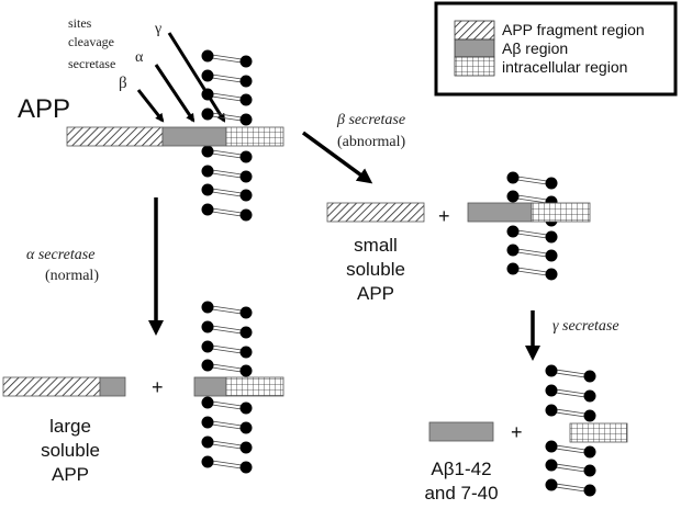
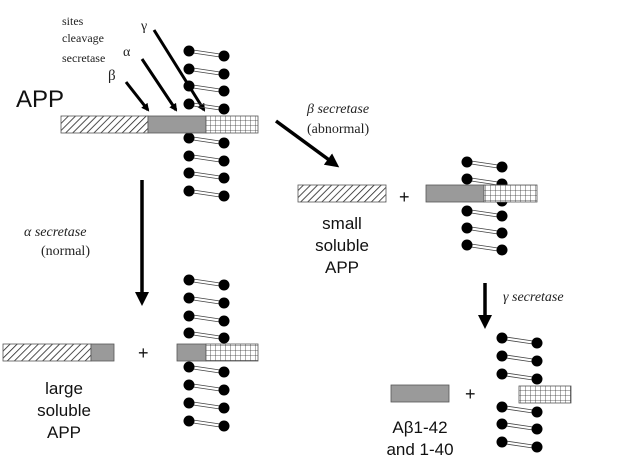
- APP fragment region
- Aβ region
- intracellular region
  sites
  cleavage
  secretase
  γ
  α
  β
  APP
  β secretase
  (abnormal)
  +
  small
  soluble
  APP
  α secretase
  (normal)
  +
  large
  soluble
  APP
  γ secretase
  +
  Aβ1-42
- and 7-40
+ and 1-40
